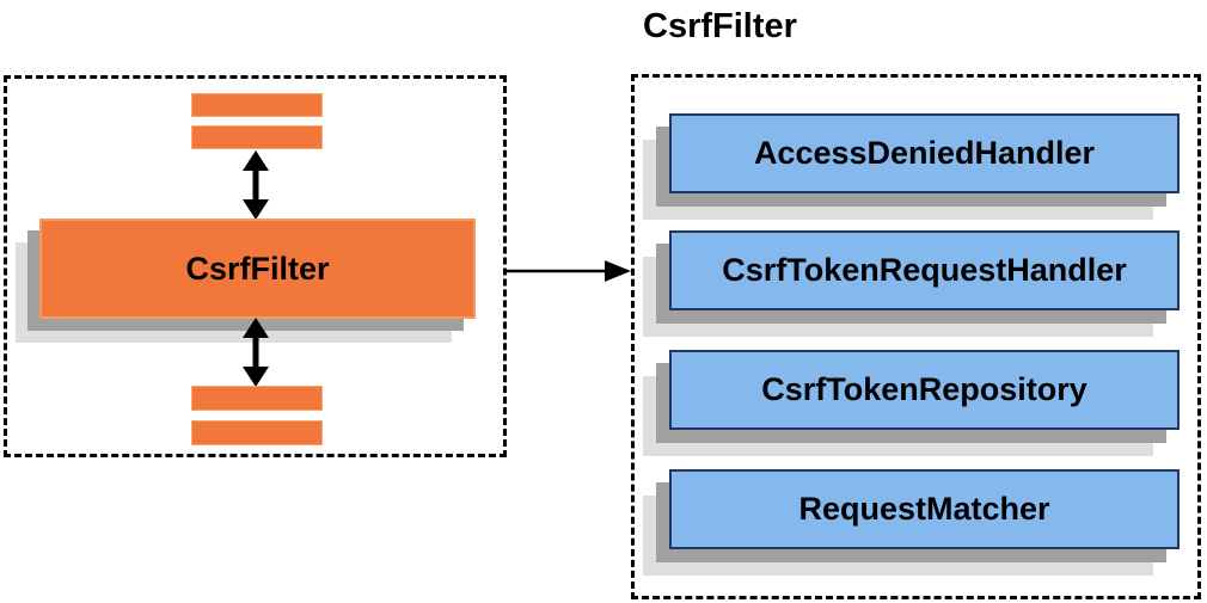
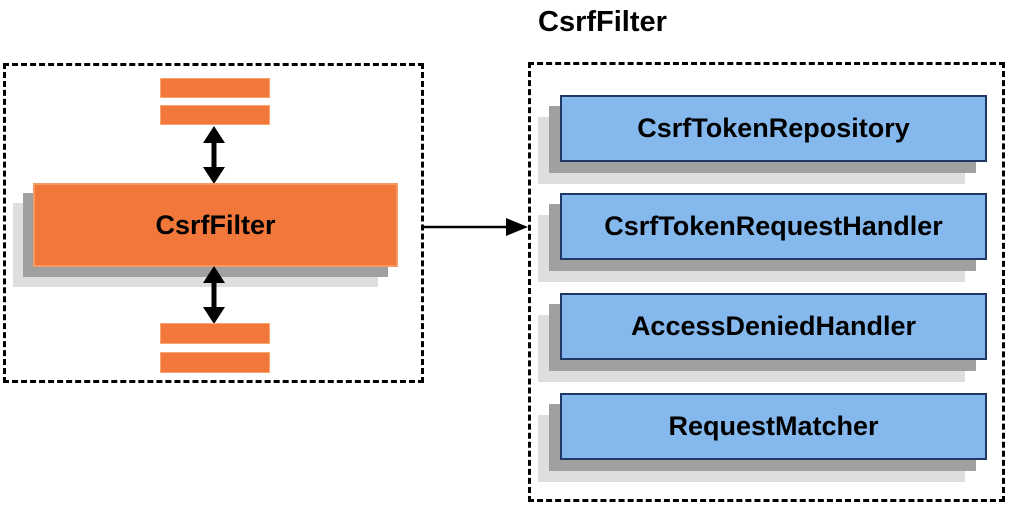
  CsrfFilter
  CsrfFilter
- AccessDeniedHandler
+ CsrfTokenRepository
  CsrfTokenRequestHandler
- CsrfTokenRepository
+ AccessDeniedHandler
  RequestMatcher
